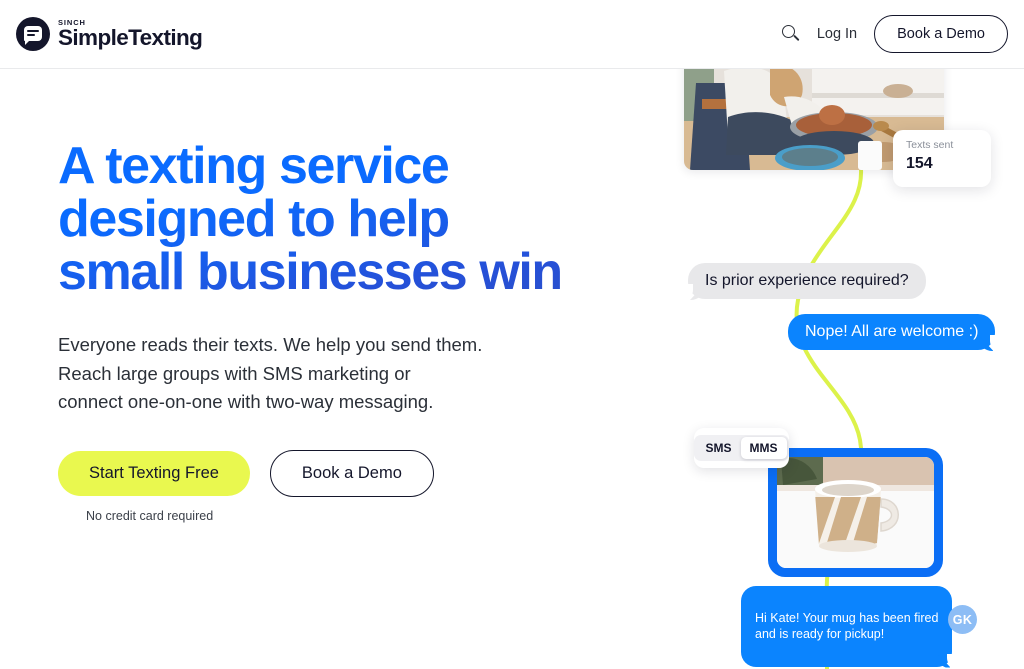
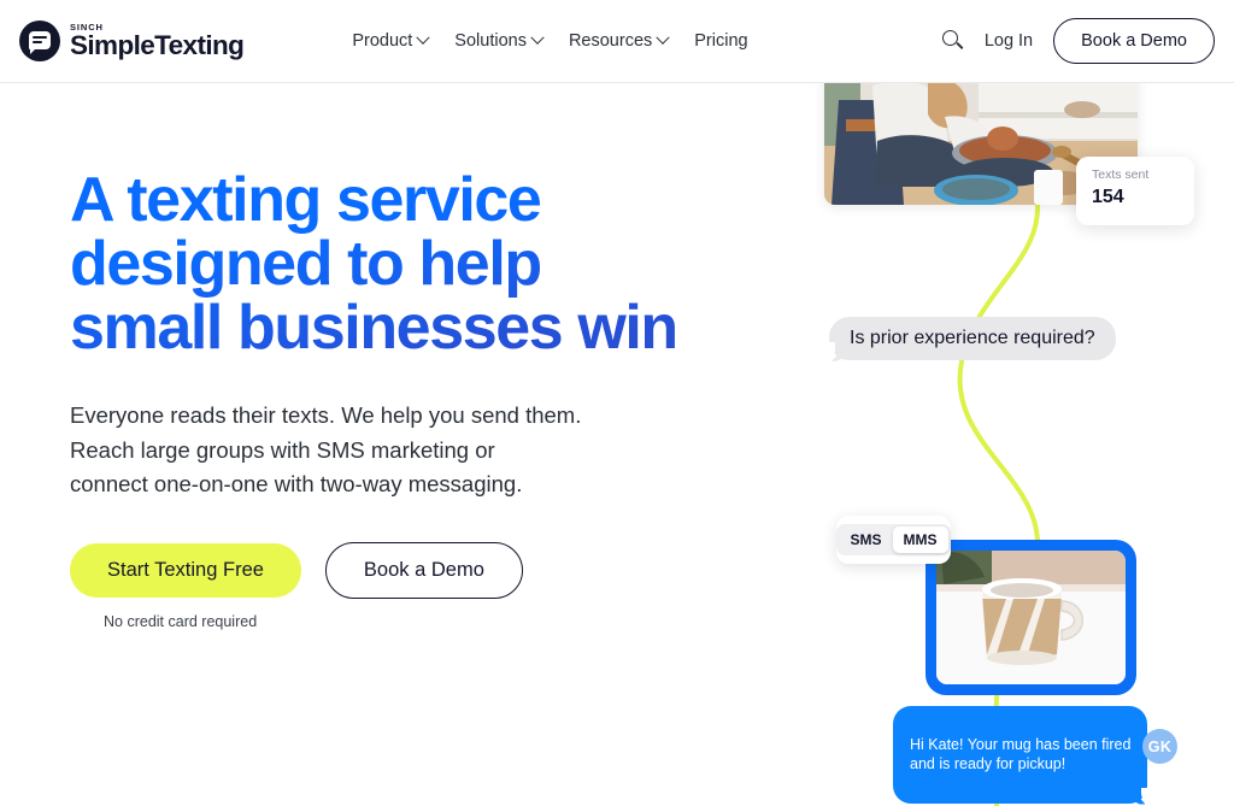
  SINCH
  SimpleTexting
+ Product
+ Solutions
+ Resources
+ Pricing
  Log In
  Book a Demo
  A texting service
  designed to help
  small businesses win
  Everyone reads their texts. We help you send them.
  Reach large groups with SMS marketing or
  connect one-on-one with two-way messaging.
  Start Texting Free
  Book a Demo
  No credit card required
  Texts sent
  154
  Is prior experience required?
- Nope! All are welcome :)
  SMS
  MMS
  Hi Kate! Your mug has been fired
  and is ready for pickup!
  GK
